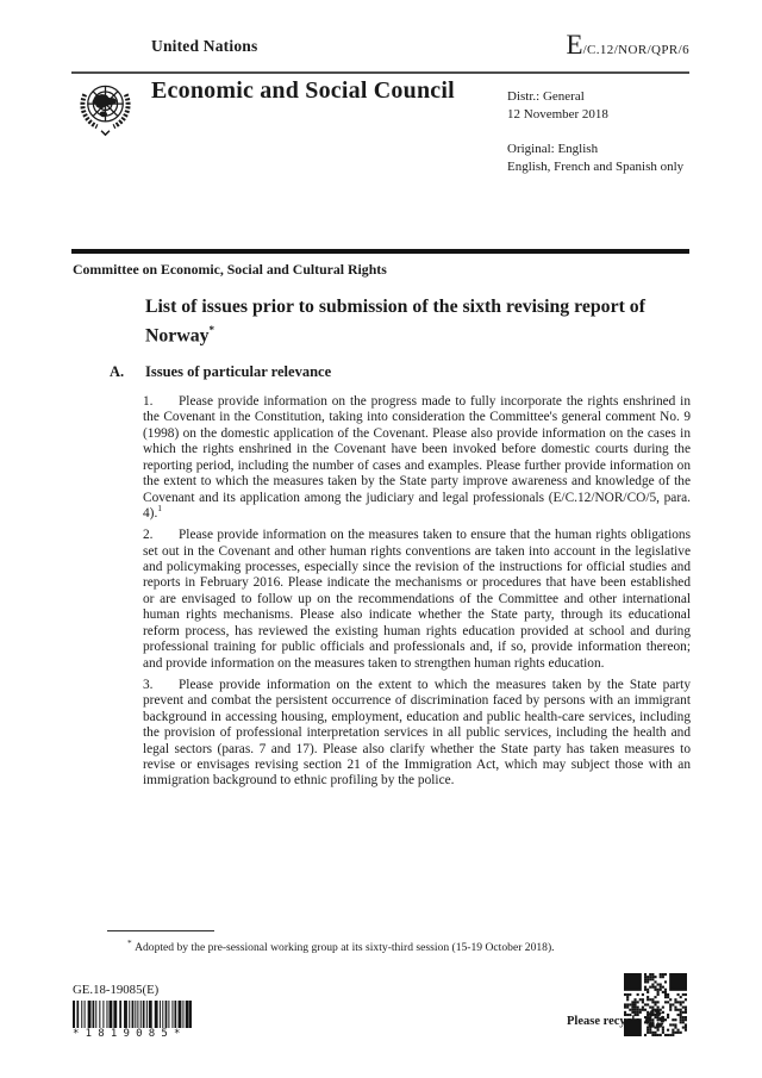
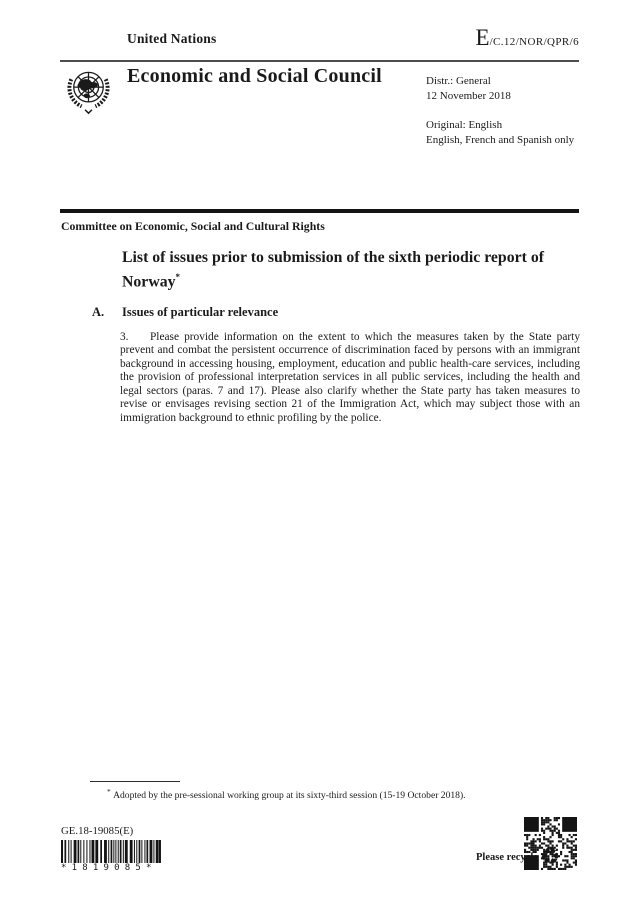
  United Nations
  E/C.12/NOR/QPR/6
  Economic and Social Council
  Distr.: General
  12 November 2018
  Original: English
  English, French and Spanish only
  Committee on Economic, Social and Cultural Rights
- List of issues prior to submission of the sixth revising report of Norway*
+ List of issues prior to submission of the sixth periodic report of Norway*
  A.
  Issues of particular relevance
- 1. Please provide information on the progress made to fully incorporate the rights enshrined in the Covenant in the Constitution, taking into consideration the Committee's general comment No. 9 (1998) on the domestic application of the Covenant. Please also provide information on the cases in which the rights enshrined in the Covenant have been invoked before domestic courts during the reporting period, including the number of cases and examples. Please further provide information on the extent to which the measures taken by the State party improve awareness and knowledge of the Covenant and its application among the judiciary and legal professionals (E/C.12/NOR/CO/5, para. 4).1
- 2. Please provide information on the measures taken to ensure that the human rights obligations set out in the Covenant and other human rights conventions are taken into account in the legislative and policymaking processes, especially since the revision of the instructions for official studies and reports in February 2016. Please indicate the mechanisms or procedures that have been established or are envisaged to follow up on the recommendations of the Committee and other international human rights mechanisms. Please also indicate whether the State party, through its educational reform process, has reviewed the existing human rights education provided at school and during professional training for public officials and professionals and, if so, provide information thereon; and provide information on the measures taken to strengthen human rights education.
  3. Please provide information on the extent to which the measures taken by the State party prevent and combat the persistent occurrence of discrimination faced by persons with an immigrant background in accessing housing, employment, education and public health-care services, including the provision of professional interpretation services in all public services, including the health and legal sectors (paras. 7 and 17). Please also clarify whether the State party has taken measures to revise or envisages revising section 21 of the Immigration Act, which may subject those with an immigration background to ethnic profiling by the police.
  * Adopted by the pre-sessional working group at its sixty-third session (15-19 October 2018).
  GE.18-19085(E)
  *1819085*
  Please recy
  ♻
